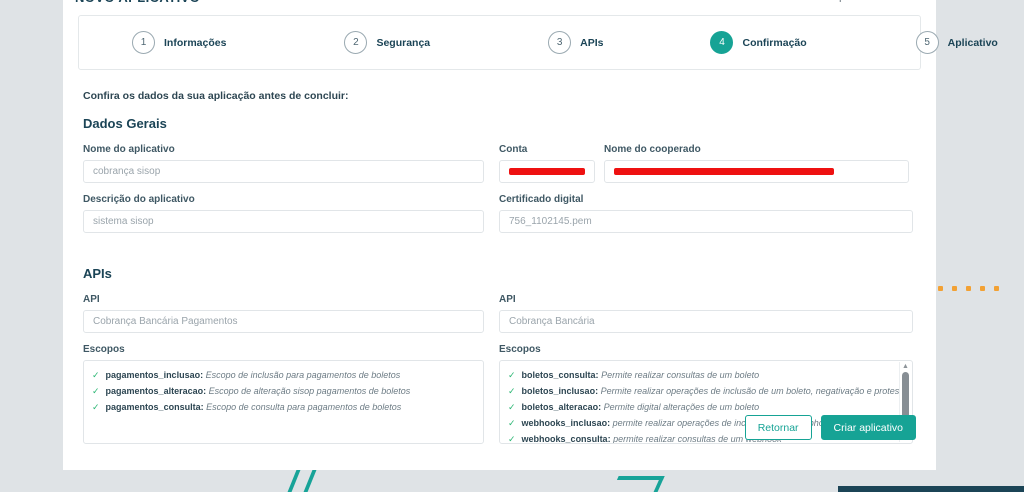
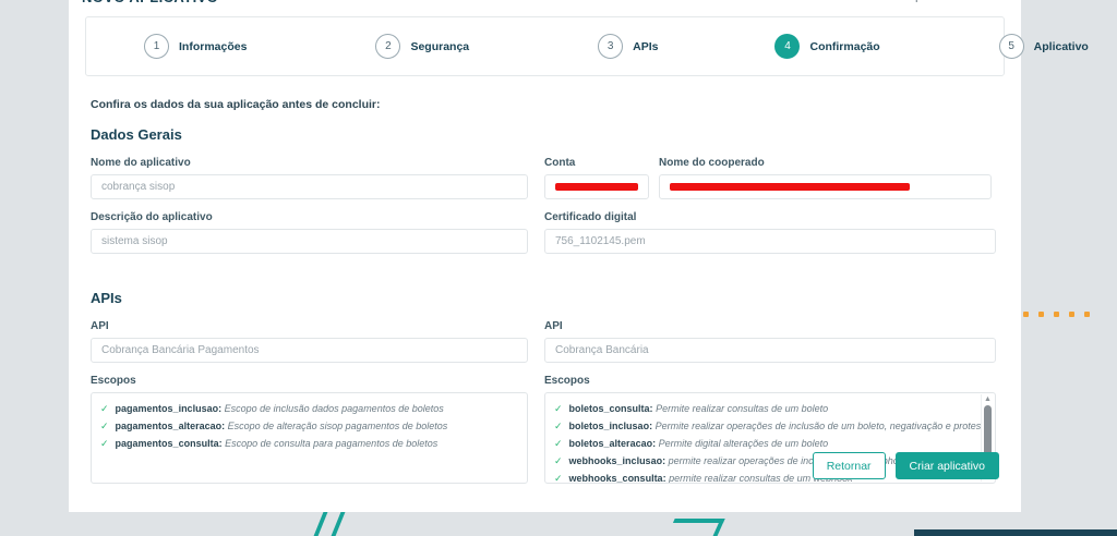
  1
  Informações
  2
  Segurança
  3
  APIs
  4
  Confirmação
  5
  Aplicativo
  Confira os dados da sua aplicação antes de concluir:
  Dados Gerais
  Nome do aplicativo
  cobrança sisop
  Conta
  Nome do cooperado
  Descrição do aplicativo
  sistema sisop
  Certificado digital
  756_1102145.pem
  APIs
  API
  Cobrança Bancária Pagamentos
  Escopos
  ✓
- pagamentos_inclusao: Escopo de inclusão para pagamentos de boletos
+ pagamentos_inclusao: Escopo de inclusão dados pagamentos de boletos
  ✓
  pagamentos_alteracao: Escopo de alteração sisop pagamentos de boletos
  ✓
  pagamentos_consulta: Escopo de consulta para pagamentos de boletos
  API
  Cobrança Bancária
  Escopos
  ✓
  boletos_consulta: Permite realizar consultas de um boleto
  ✓
  boletos_inclusao: Permite realizar operações de inclusão de um boleto, negativação e protes
  ✓
  boletos_alteracao: Permite digital alterações de um boleto
  ✓
  webhooks_inclusao: permite realizar operações de inch
  ✓
  webhooks_consulta: permite realizar consultas de um
  Retornar
  Criar aplicativo
